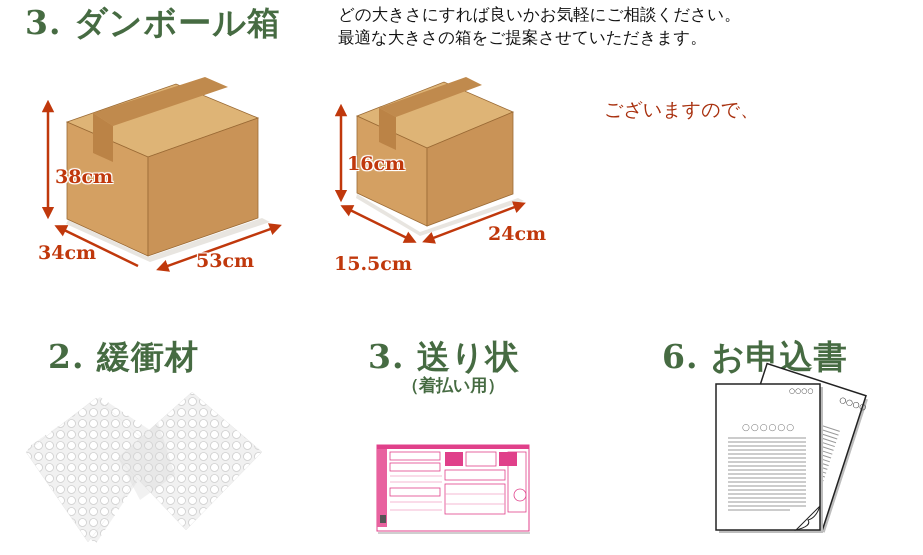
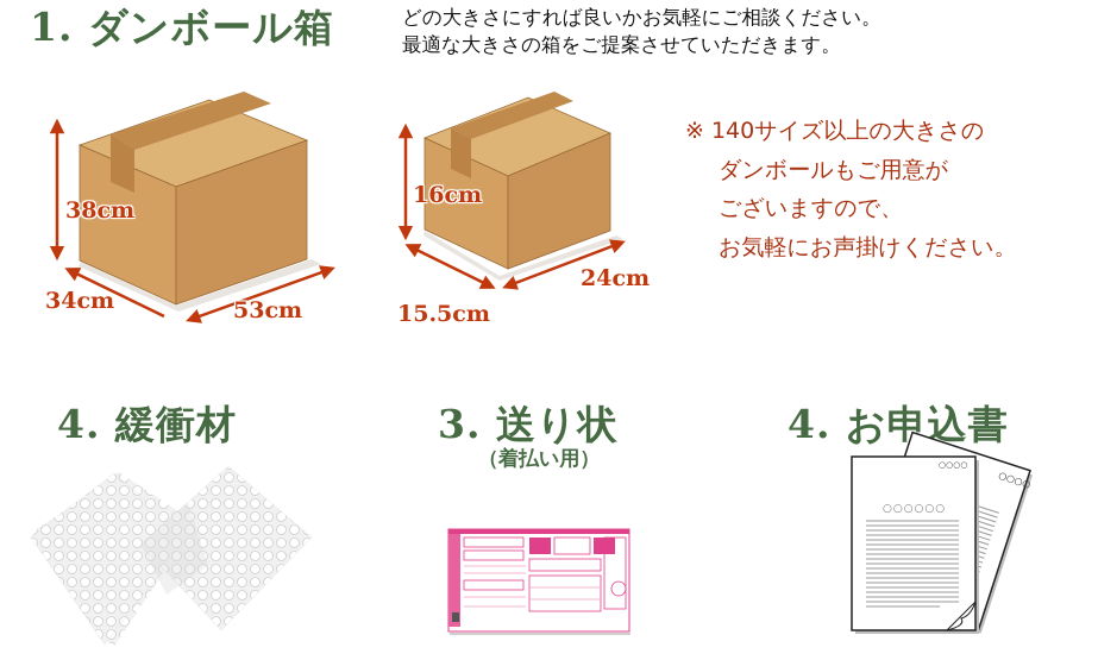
- 3. ダンボール箱
+ 1. ダンボール箱
  どの大きさにすれば良いかお気軽にご相談ください。
  最適な大きさの箱をご提案させていただきます。
  38cm
  34cm
  53cm
  16cm
  15.5cm
  24cm
+ ※ 140サイズ以上の大きさの
+ ダンボールもご用意が
  ございますので、
+ お気軽にお声掛けください。
- 2. 緩衝材
+ 4. 緩衝材
  3. 送り状
  （着払い用）
- 6. お申込書
+ 4. お申込書
  ○○○○
  ○○○○○○
